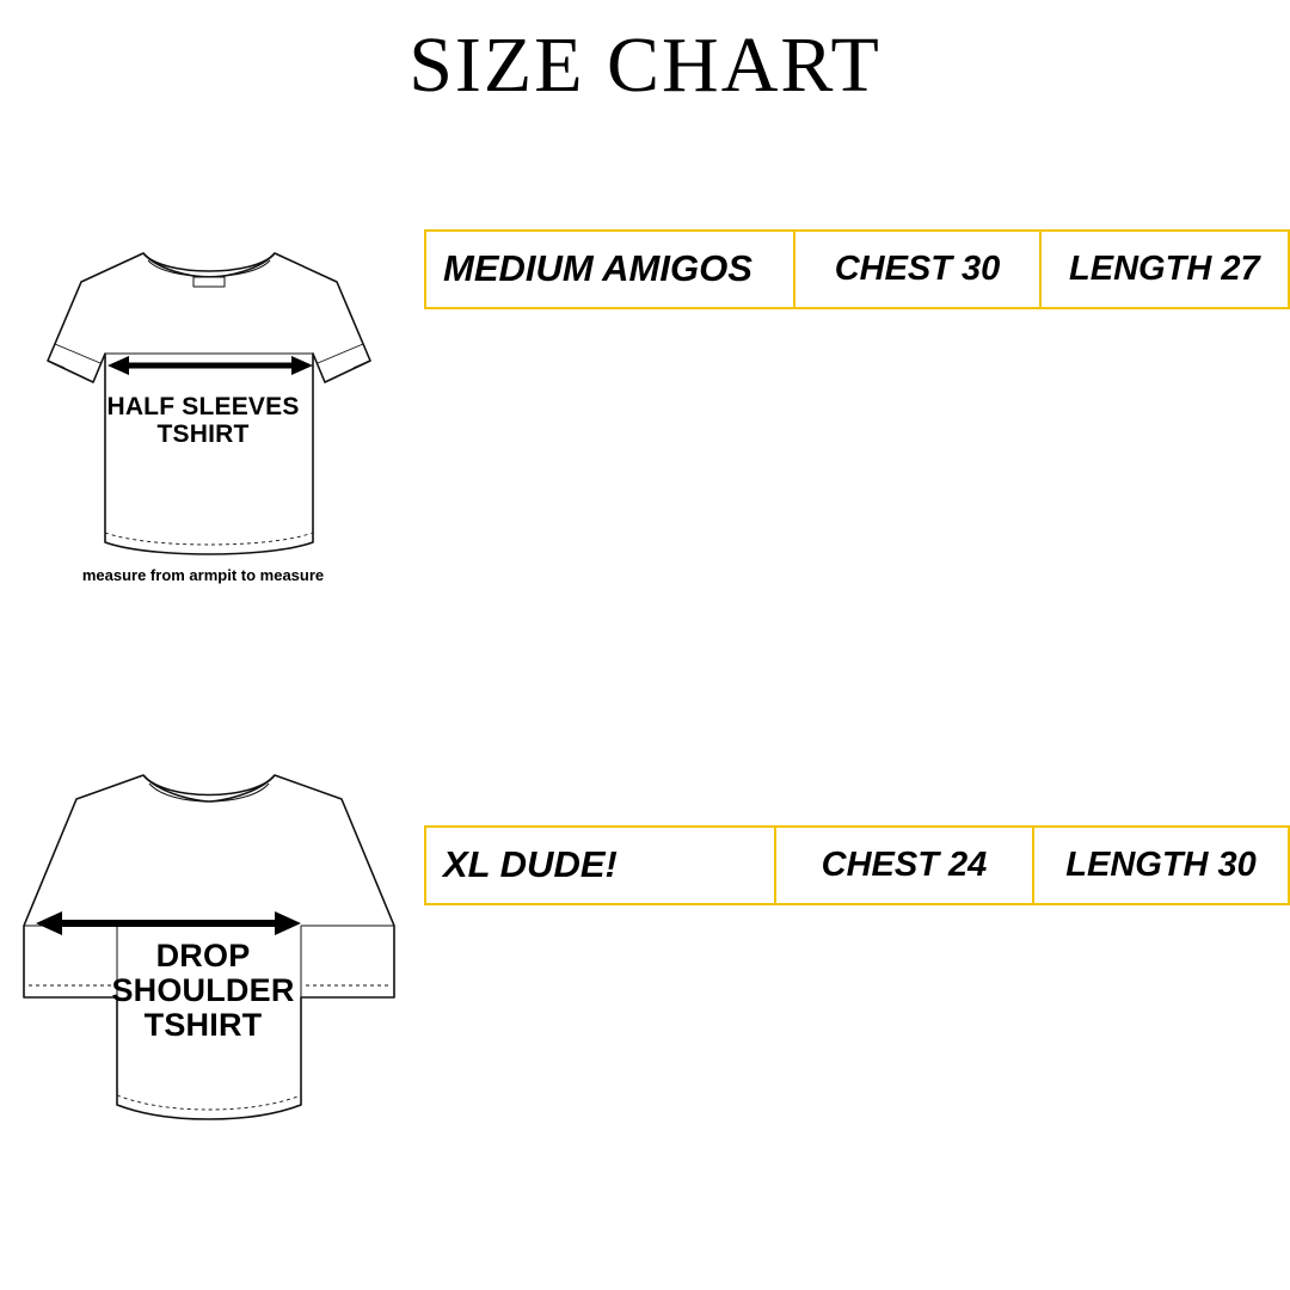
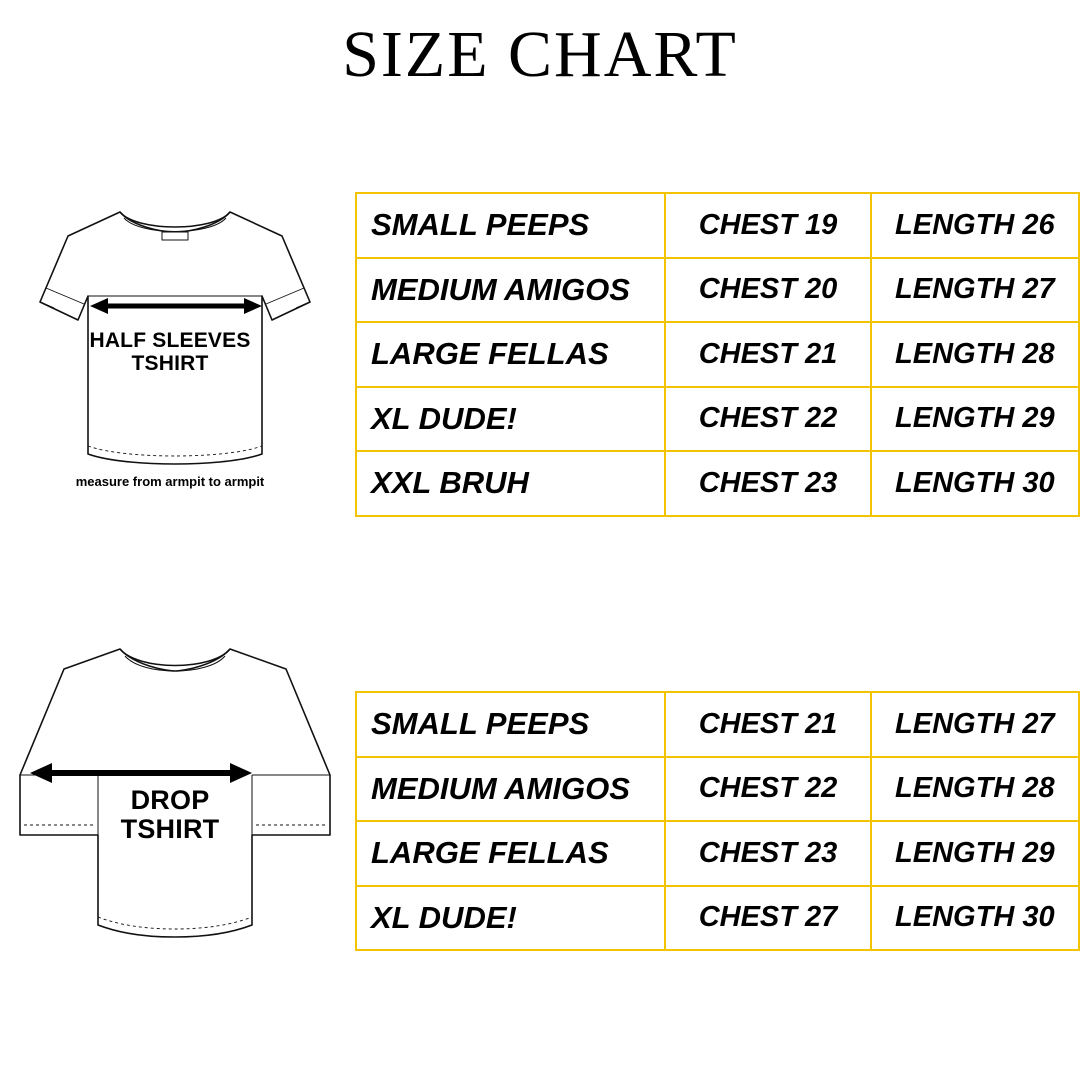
  SIZE CHART
  HALF SLEEVES
  TSHIRT
- measure from armpit to measure
+ measure from armpit to armpit
+ SMALL PEEPS	CHEST 19	LENGTH 26
- MEDIUM AMIGOS	CHEST 30	LENGTH 27
+ MEDIUM AMIGOS	CHEST 20	LENGTH 27
+ LARGE FELLAS	CHEST 21	LENGTH 28
+ XL DUDE!	CHEST 22	LENGTH 29
+ XXL BRUH	CHEST 23	LENGTH 30
  DROP
- SHOULDER
  TSHIRT
+ SMALL PEEPS	CHEST 21	LENGTH 27
+ MEDIUM AMIGOS	CHEST 22	LENGTH 28
+ LARGE FELLAS	CHEST 23	LENGTH 29
- XL DUDE!	CHEST 24	LENGTH 30
+ XL DUDE!	CHEST 27	LENGTH 30
